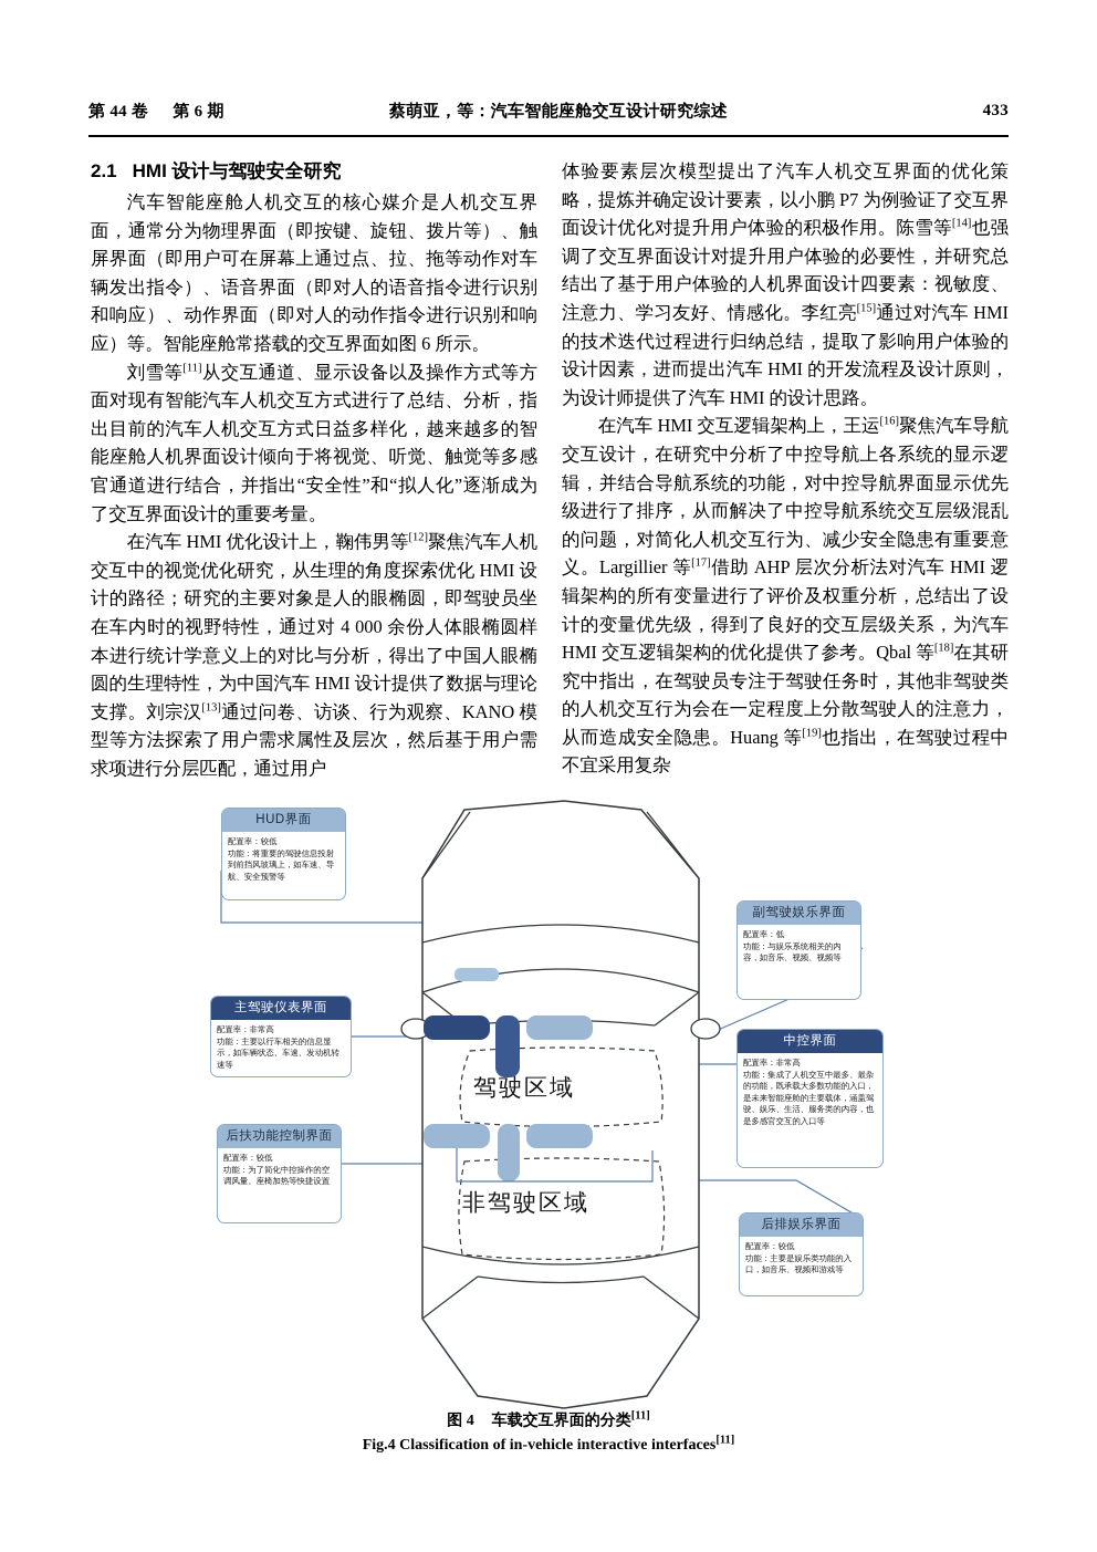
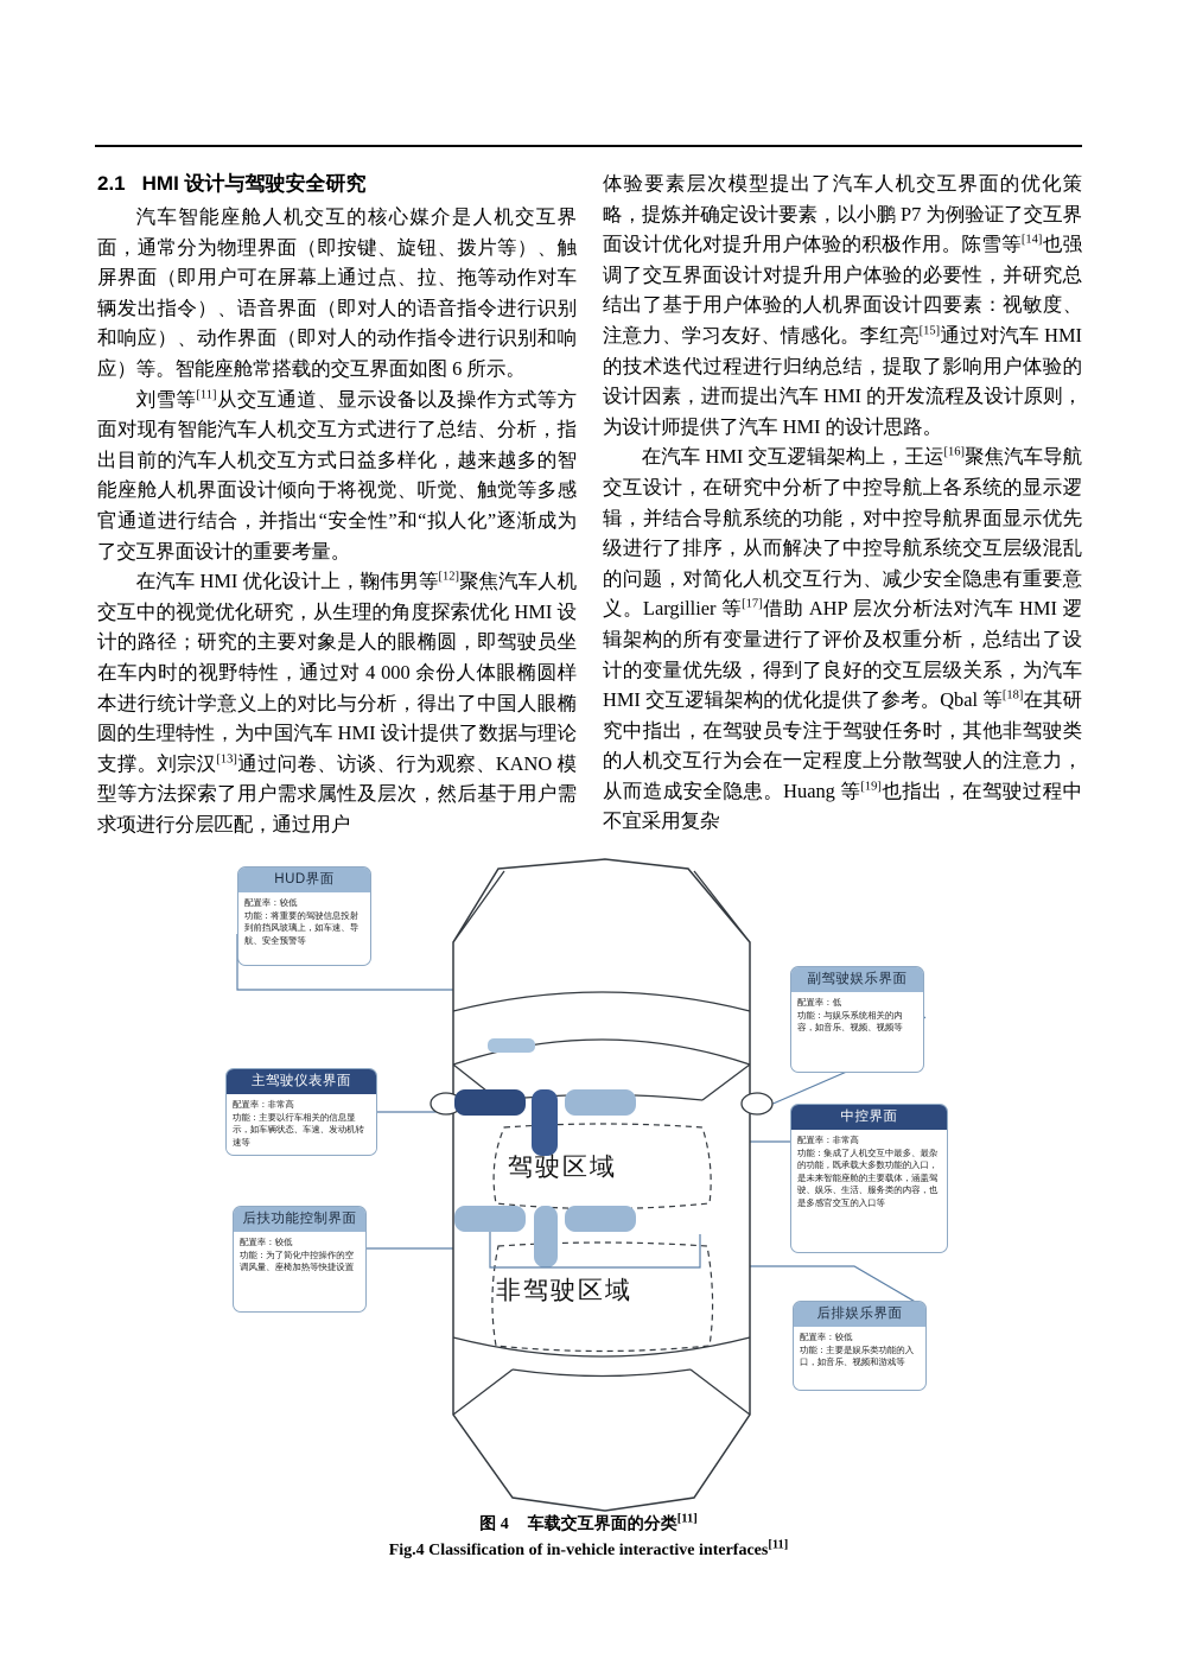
- 第 44 卷 第 6 期
- 蔡萌亚，等：汽车智能座舱交互设计研究综述
- 433
  2.1 HMI 设计与驾驶安全研究
  汽车智能座舱人机交互的核心媒介是人机交互界面，通常分为物理界面（即按键、旋钮、拨片等）、触屏界面（即用户可在屏幕上通过点、拉、拖等动作对车辆发出指令）、语音界面（即对人的语音指令进行识别和响应）、动作界面（即对人的动作指令进行识别和响应）等。智能座舱常搭载的交互界面如图 6 所示。
  刘雪等[11]从交互通道、显示设备以及操作方式等方面对现有智能汽车人机交互方式进行了总结、分析，指出目前的汽车人机交互方式日益多样化，越来越多的智能座舱人机界面设计倾向于将视觉、听觉、触觉等多感官通道进行结合，并指出“安全性”和“拟人化”逐渐成为了交互界面设计的重要考量。
  在汽车 HMI 优化设计上，鞠伟男等[12]聚焦汽车人机交互中的视觉优化研究，从生理的角度探索优化 HMI 设计的路径；研究的主要对象是人的眼椭圆，即驾驶员坐在车内时的视野特性，通过对 4 000 余份人体眼椭圆样本进行统计学意义上的对比与分析，得出了中国人眼椭圆的生理特性，为中国汽车 HMI 设计提供了数据与理论支撑。刘宗汉[13]通过问卷、访谈、行为观察、KANO 模型等方法探索了用户需求属性及层次，然后基于用户需求项进行分层匹配，通过用户
  体验要素层次模型提出了汽车人机交互界面的优化策略，提炼并确定设计要素，以小鹏 P7 为例验证了交互界面设计优化对提升用户体验的积极作用。陈雪等[14]也强调了交互界面设计对提升用户体验的必要性，并研究总结出了基于用户体验的人机界面设计四要素：视敏度、注意力、学习友好、情感化。李红亮[15]通过对汽车 HMI 的技术迭代过程进行归纳总结，提取了影响用户体验的设计因素，进而提出汽车 HMI 的开发流程及设计原则，为设计师提供了汽车 HMI 的设计思路。
  在汽车 HMI 交互逻辑架构上，王运[16]聚焦汽车导航交互设计，在研究中分析了中控导航上各系统的显示逻辑，并结合导航系统的功能，对中控导航界面显示优先级进行了排序，从而解决了中控导航系统交互层级混乱的问题，对简化人机交互行为、减少安全隐患有重要意义。Largillier 等[17]借助 AHP 层次分析法对汽车 HMI 逻辑架构的所有变量进行了评价及权重分析，总结出了设计的变量优先级，得到了良好的交互层级关系，为汽车 HMI 交互逻辑架构的优化提供了参考。Qbal 等[18]在其研究中指出，在驾驶员专注于驾驶任务时，其他非驾驶类的人机交互行为会在一定程度上分散驾驶人的注意力，从而造成安全隐患。Huang 等[19]也指出，在驾驶过程中不宜采用复杂
  驾驶区域
  非驾驶区域
  HUD界面
  配置率：较低
  功能：将重要的驾驶信息投射到前挡风玻璃上，如车速、导航、安全预警等
  主驾驶仪表界面
  配置率：非常高
  功能：主要以行车相关的信息显示，如车辆状态、车速、发动机转速等
  后扶功能控制界面
  配置率：较低
  功能：为了简化中控操作的空调风量、座椅加热等快捷设置
  副驾驶娱乐界面
  配置率：低
  功能：与娱乐系统相关的内容，如音乐、视频、视频等
  中控界面
  配置率：非常高
  功能：集成了人机交互中最多、最杂的功能，既承载大多数功能的入口，是未来智能座舱的主要载体，涵盖驾驶、娱乐、生活、服务类的内容，也是多感官交互的入口等
  后排娱乐界面
  配置率：较低
  功能：主要是娱乐类功能的入口，如音乐、视频和游戏等
  图 4 车载交互界面的分类[11]
  Fig.4 Classification of in-vehicle interactive interfaces[11]
